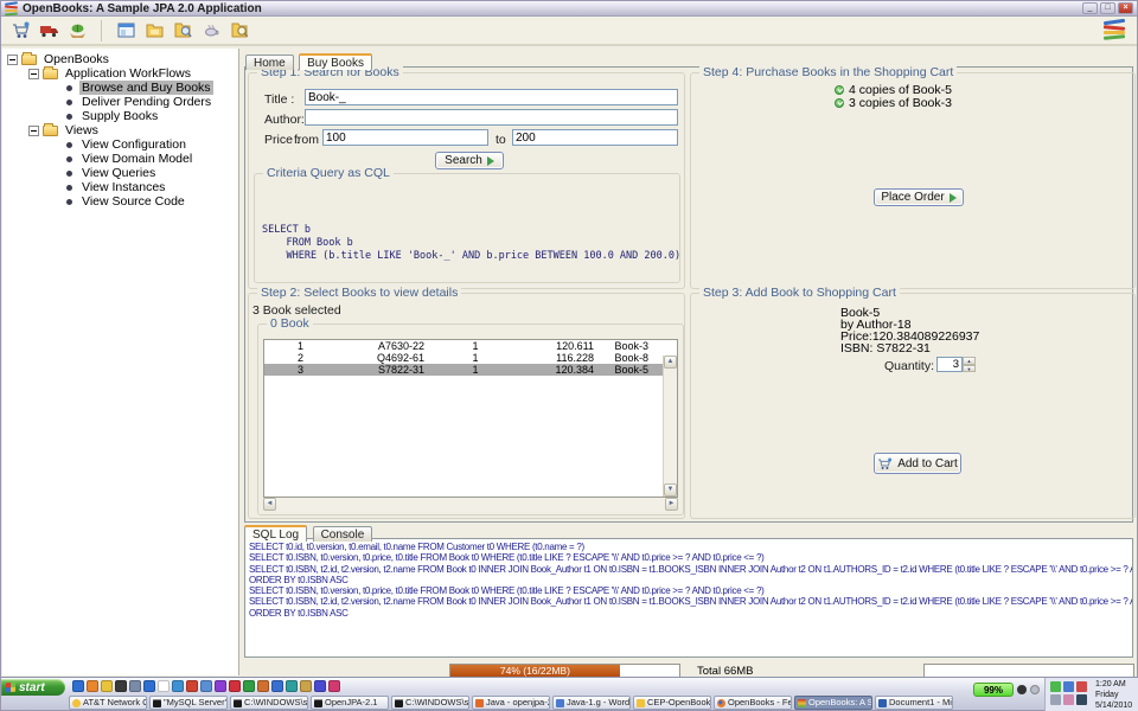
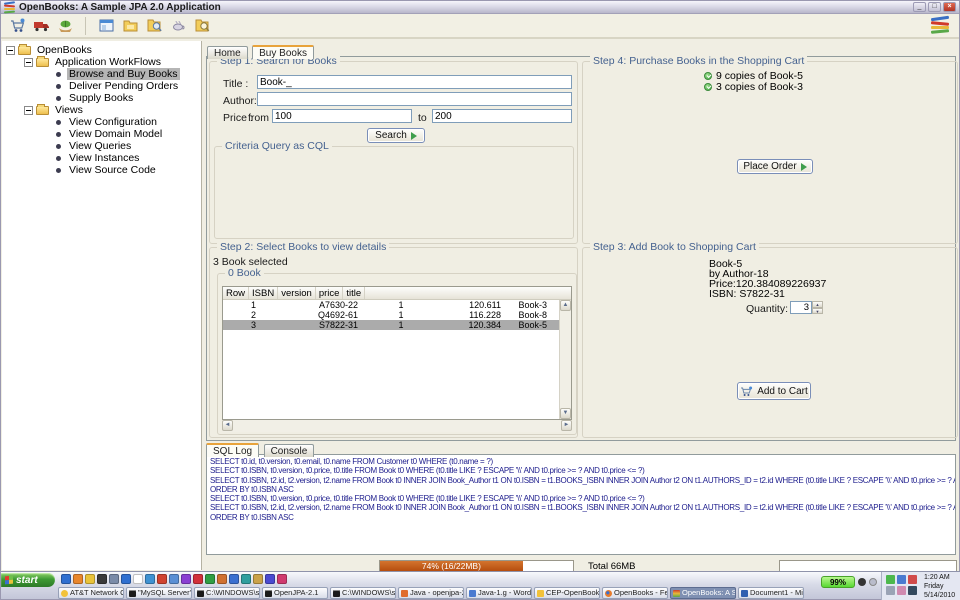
  OpenBooks: A Sample JPA 2.0 Application
  OpenBooks
  Application WorkFlows
  Browse and Buy Books
  Deliver Pending Orders
  Supply Books
  Views
  View Configuration
  View Domain Model
  View Queries
  View Instances
  View Source Code
  Home Buy Books
  Step 1: Search for Books
  Title :
  Book-_
  Author:
  Price :
  from
  100
  to
  200
  Search
  Criteria Query as CQL
- SELECT b
- FROM Book b
- WHERE (b.title LIKE 'Book-_' AND b.price BETWEEN 100.0 AND 200.0)
  Step 4: Purchase Books in the Shopping Cart
- 4 copies of Book-5
+ 9 copies of Book-5
  3 copies of Book-3
  Place Order
  Step 2: Select Books to view details
  3 Book selected
  0 Book
+ Row
+ ISBN
+ version
+ price
+ title
  1
  A7630-22
  1
  120.611
  Book-3
  2
  Q4692-61
  1
  116.228
  Book-8
  3
  S7822-31
  1
  120.384
  Book-5
  Step 3: Add Book to Shopping Cart
  Book-5
  by Author-18
  Price:120.384089226937
  ISBN: S7822-31
  Quantity:
  3
  Add to Cart
  SQL Log Console
  SELECT t0.id, t0.version, t0.email, t0.name FROM Customer t0 WHERE (t0.name = ?)
  SELECT t0.ISBN, t0.version, t0.price, t0.title FROM Book t0 WHERE (t0.title LIKE ? ESCAPE '\\' AND t0.price >= ? AND t0.price <= ?)
  SELECT t0.ISBN, t2.id, t2.version, t2.name FROM Book t0 INNER JOIN Book_Author t1 ON t0.ISBN = t1.BOOKS_ISBN INNER JOIN Author t2 ON t1.AUTHORS_ID = t2.id WHERE (t0.title LIKE ? ESCAPE '\\' AND t0.price >= ?
  ORDER BY t0.ISBN ASC
  SELECT t0.ISBN, t0.version, t0.price, t0.title FROM Book t0 WHERE (t0.title LIKE ? ESCAPE '\\' AND t0.price >= ? AND t0.price <= ?)
  SELECT t0.ISBN, t2.id, t2.version, t2.name FROM Book t0 INNER JOIN Book_Author t1 ON t0.ISBN = t1.BOOKS_ISBN INNER JOIN Author t2 ON t1.AUTHORS_ID = t2.id WHERE (t0.title LIKE ? ESCAPE '\\' AND t0.price >= ?
  ORDER BY t0.ISBN ASC
  74% (16/22MB)
  Total 66MB
  start
  AT&T Network C
  "MySQL Server"
  C:\WINDOWS\s
  OpenJPA-2.1
  C:\WINDOWS\s
  Java - openjpa-
  Java-1.g - Word
  CEP-OpenBook
  OpenBooks - Fe
  OpenBooks: A S
  Document1 - Mi
  99%
